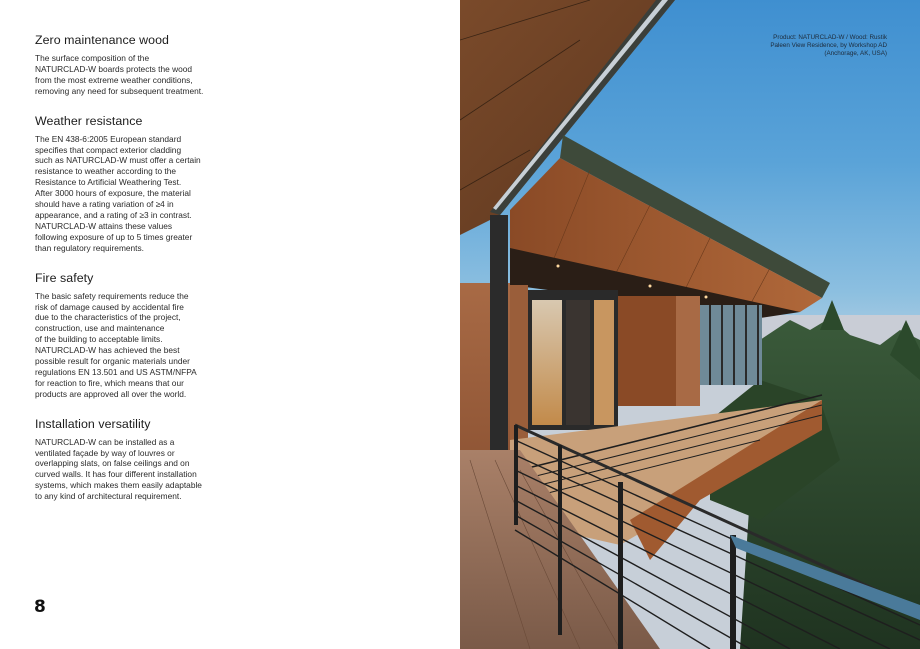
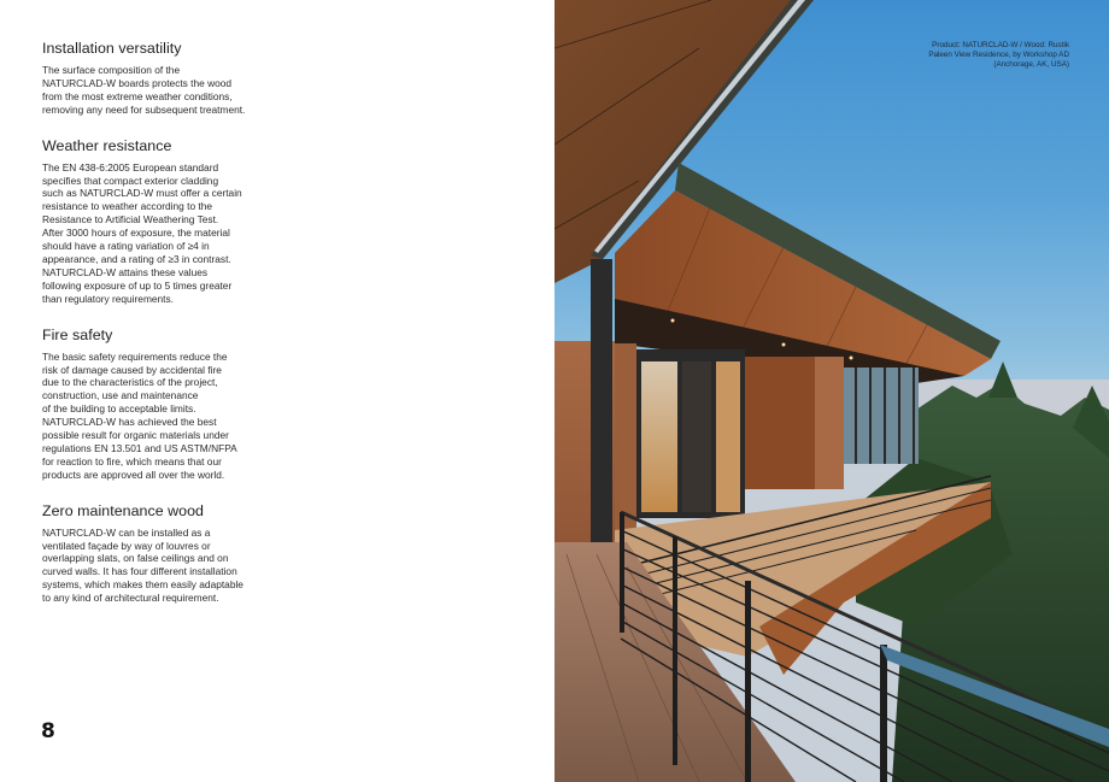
- Zero maintenance wood
+ Installation versatility
  The surface composition of the
  NATURCLAD-W boards protects the wood
  from the most extreme weather conditions,
  removing any need for subsequent treatment.
  Weather resistance
  The EN 438-6:2005 European standard
  specifies that compact exterior cladding
  such as NATURCLAD-W must offer a certain
  resistance to weather according to the
  Resistance to Artificial Weathering Test.
  After 3000 hours of exposure, the material
  should have a rating variation of ≥4 in
  appearance, and a rating of ≥3 in contrast.
  NATURCLAD-W attains these values
  following exposure of up to 5 times greater
  than regulatory requirements.
  Fire safety
  The basic safety requirements reduce the
  risk of damage caused by accidental fire
  due to the characteristics of the project,
  construction, use and maintenance
  of the building to acceptable limits.
  NATURCLAD-W has achieved the best
  possible result for organic materials under
  regulations EN 13.501 and US ASTM/NFPA
  for reaction to fire, which means that our
  products are approved all over the world.
- Installation versatility
+ Zero maintenance wood
  NATURCLAD-W can be installed as a
  ventilated façade by way of louvres or
  overlapping slats, on false ceilings and on
  curved walls. It has four different installation
  systems, which makes them easily adaptable
  to any kind of architectural requirement.
  8
